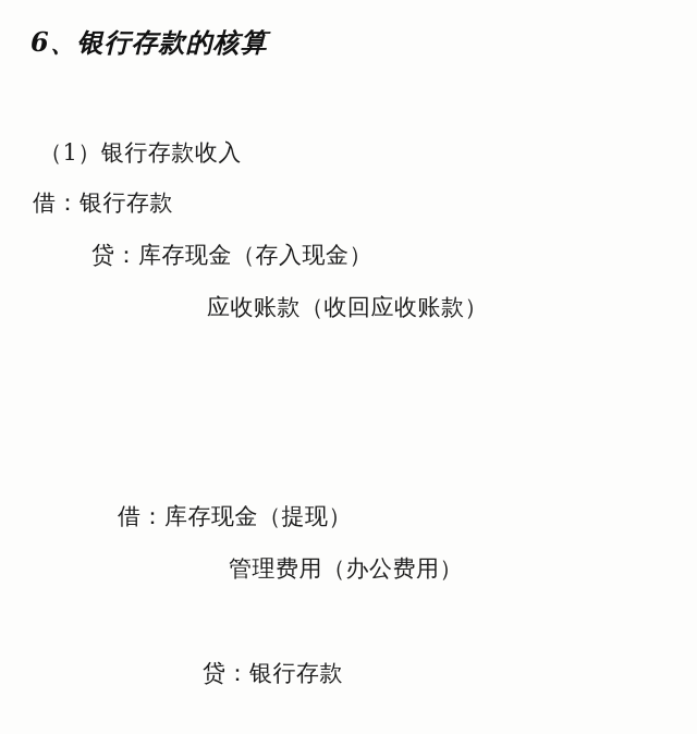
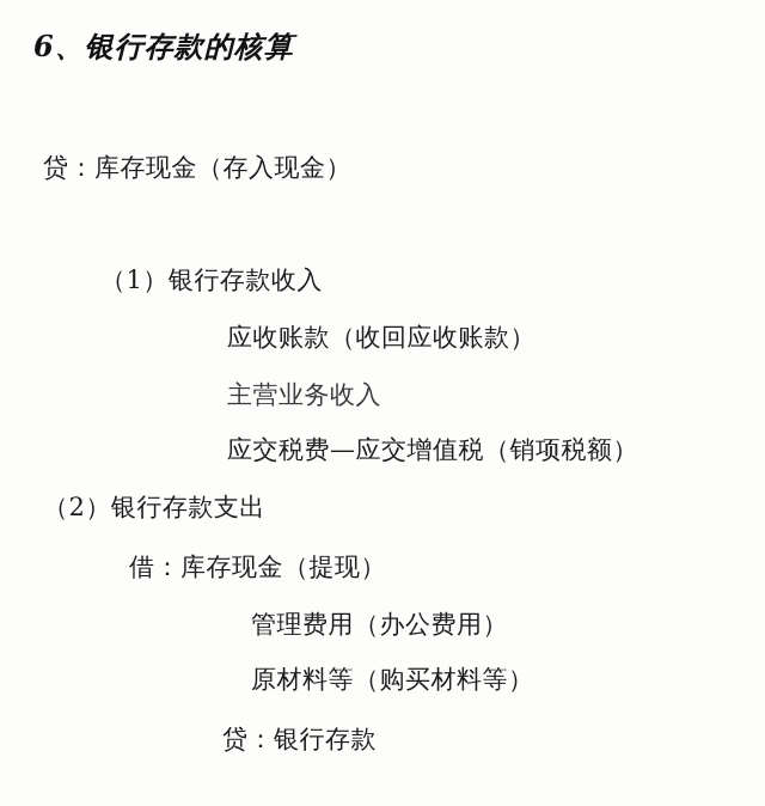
  6、银行存款的核算
- （1）银行存款收入
+ 贷：库存现金（存入现金）
- 借：银行存款
- 贷：库存现金（存入现金）
+ （1）银行存款收入
  应收账款（收回应收账款）
+ 主营业务收入
+ 应交税费—应交增值税（销项税额）
+ （2）银行存款支出
  借：库存现金（提现）
  管理费用（办公费用）
+ 原材料等（购买材料等）
  贷：银行存款
